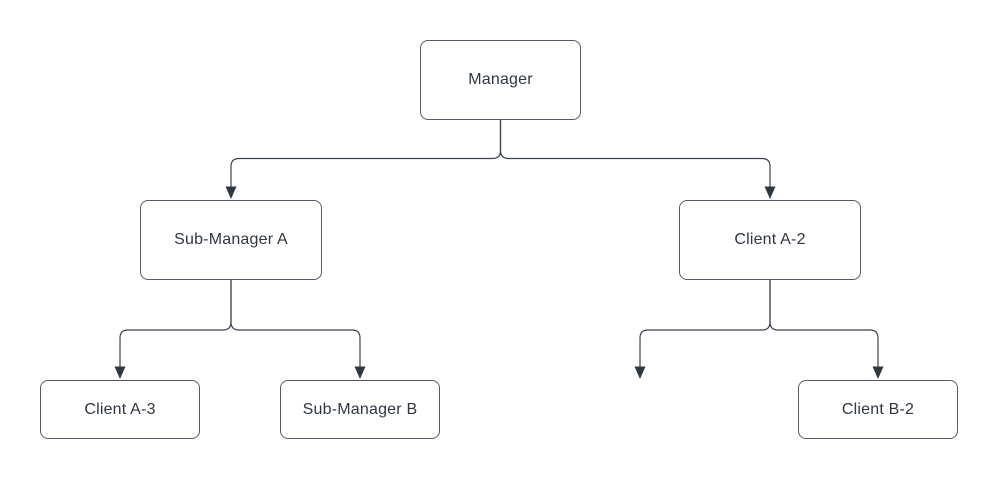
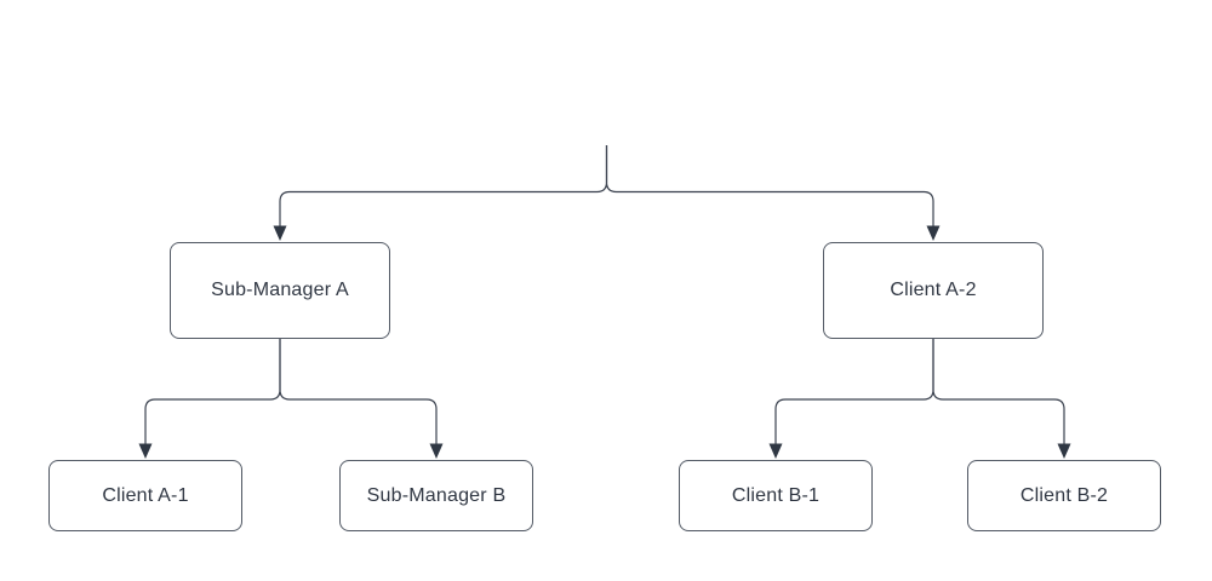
- Manager
  Sub-Manager A
  Client A-2
- Client A-3
+ Client A-1
  Sub-Manager B
+ Client B-1
  Client B-2
